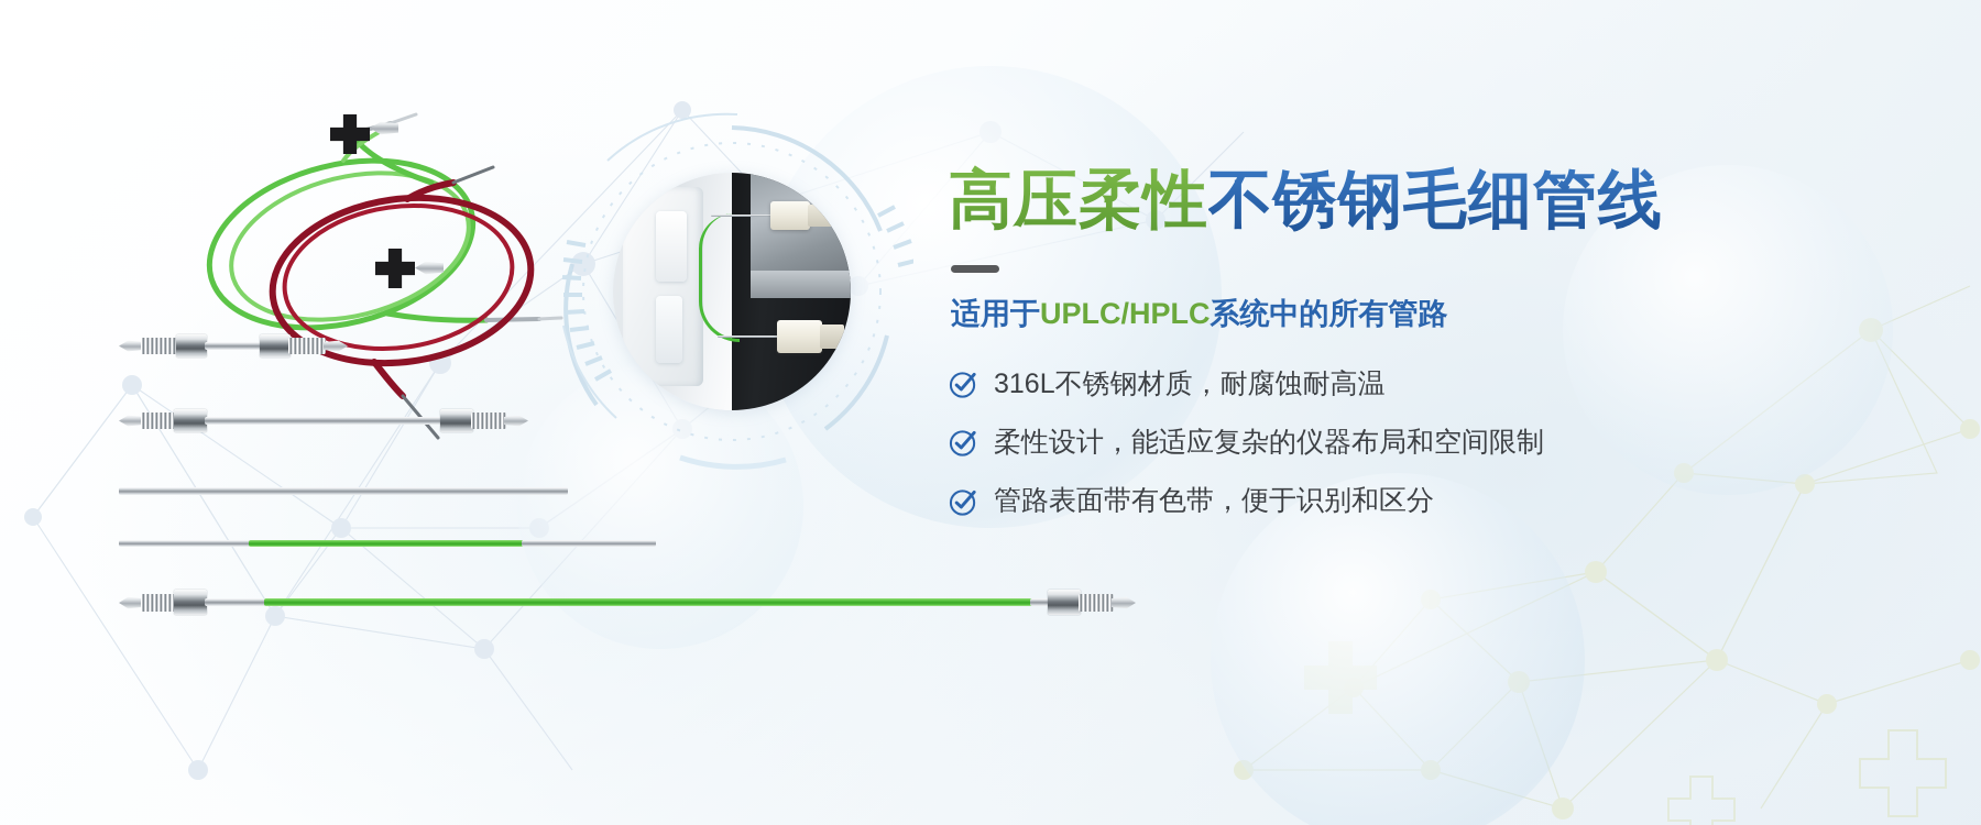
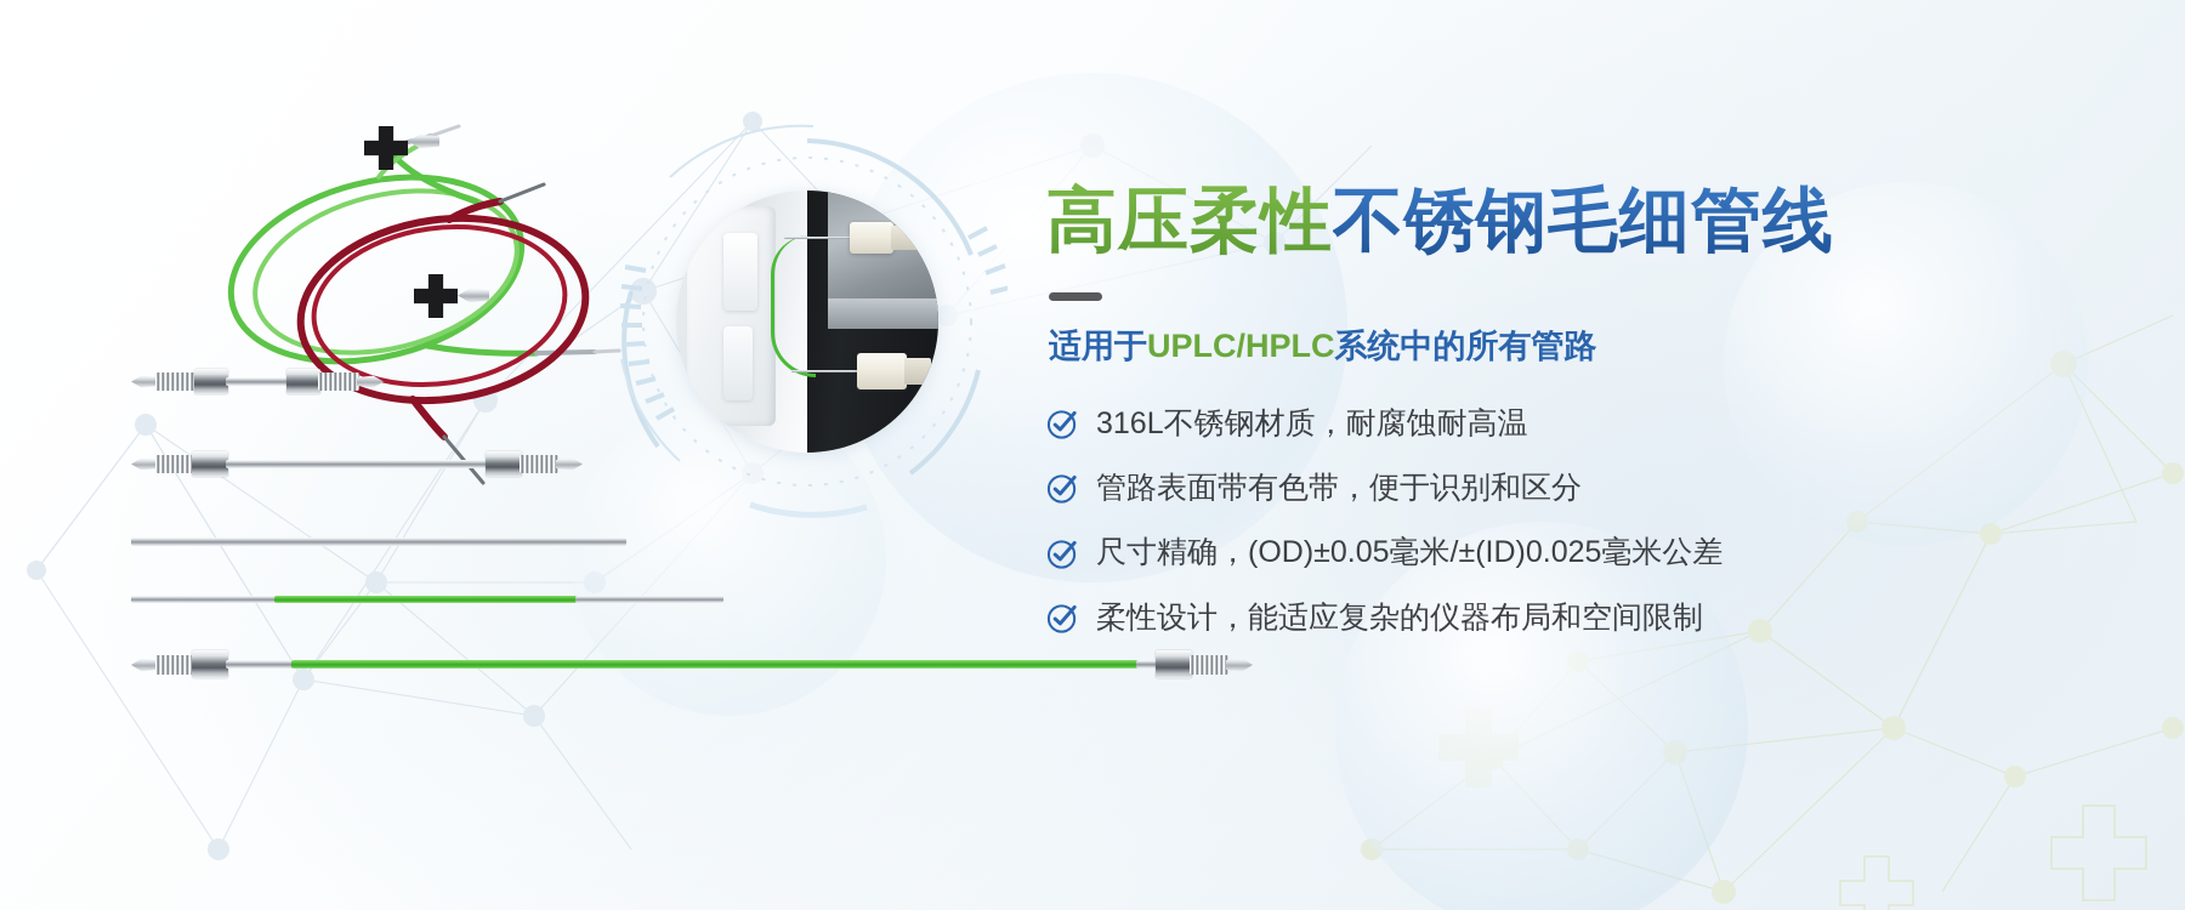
  高压柔性不锈钢毛细管线
  适用于UPLC/HPLC系统中的所有管路
  316L不锈钢材质，耐腐蚀耐高温
- 柔性设计，能适应复杂的仪器布局和空间限制
+ 管路表面带有色带，便于识别和区分
+ 尺寸精确，(OD)±0.05毫米/±(ID)0.025毫米公差
- 管路表面带有色带，便于识别和区分
+ 柔性设计，能适应复杂的仪器布局和空间限制
